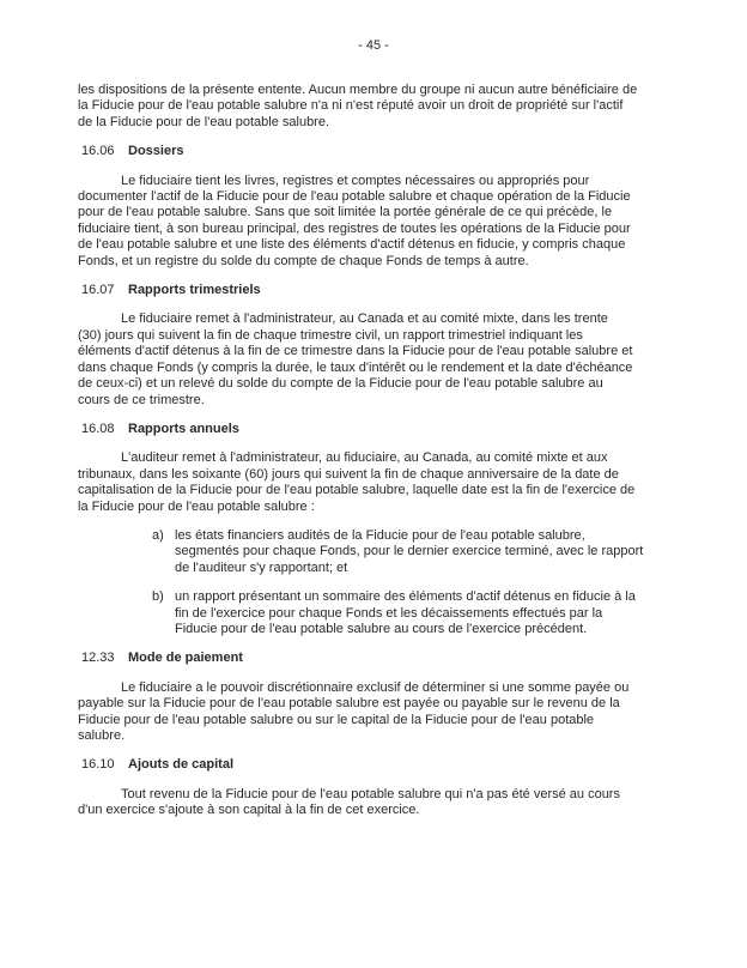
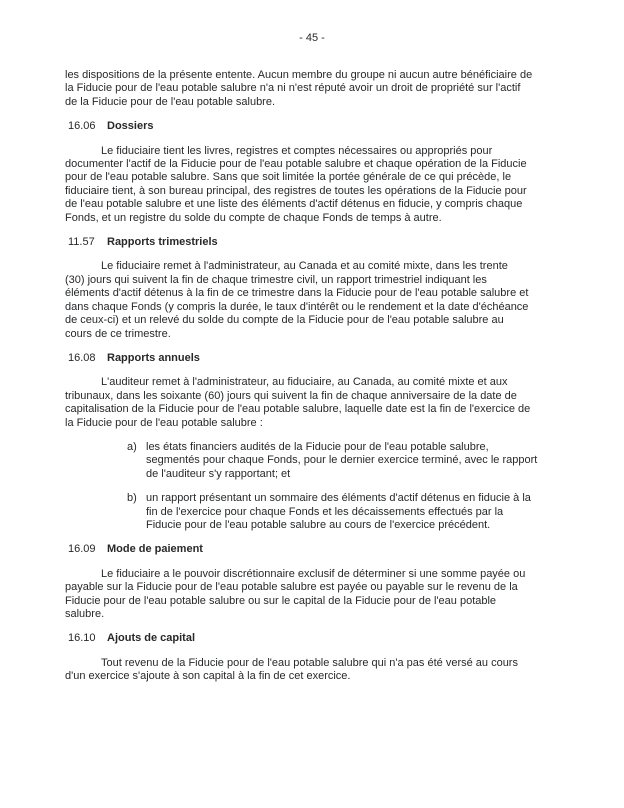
  - 45 -
  les dispositions de la présente entente. Aucun membre du groupe ni aucun autre bénéficiaire de
  la Fiducie pour de l'eau potable salubre n'a ni n'est réputé avoir un droit de propriété sur l'actif
  de la Fiducie pour de l'eau potable salubre.
  16.06
  Dossiers
  Le fiduciaire tient les livres, registres et comptes nécessaires ou appropriés pour
  documenter l'actif de la Fiducie pour de l'eau potable salubre et chaque opération de la Fiducie
  pour de l'eau potable salubre. Sans que soit limitée la portée générale de ce qui précède, le
  fiduciaire tient, à son bureau principal, des registres de toutes les opérations de la Fiducie pour
  de l'eau potable salubre et une liste des éléments d'actif détenus en fiducie, y compris chaque
  Fonds, et un registre du solde du compte de chaque Fonds de temps à autre.
- 16.07
+ 11.57
  Rapports trimestriels
  Le fiduciaire remet à l'administrateur, au Canada et au comité mixte, dans les trente
  (30) jours qui suivent la fin de chaque trimestre civil, un rapport trimestriel indiquant les
  éléments d'actif détenus à la fin de ce trimestre dans la Fiducie pour de l'eau potable salubre et
  dans chaque Fonds (y compris la durée, le taux d'intérêt ou le rendement et la date d'échéance
  de ceux-ci) et un relevé du solde du compte de la Fiducie pour de l'eau potable salubre au
  cours de ce trimestre.
  16.08
  Rapports annuels
  L'auditeur remet à l'administrateur, au fiduciaire, au Canada, au comité mixte et aux
  tribunaux, dans les soixante (60) jours qui suivent la fin de chaque anniversaire de la date de
  capitalisation de la Fiducie pour de l'eau potable salubre, laquelle date est la fin de l'exercice de
  la Fiducie pour de l'eau potable salubre :
  a)
  les états financiers audités de la Fiducie pour de l'eau potable salubre,
  segmentés pour chaque Fonds, pour le dernier exercice terminé, avec le rapport
  de l'auditeur s'y rapportant; et
  b)
  un rapport présentant un sommaire des éléments d'actif détenus en fiducie à la
  fin de l'exercice pour chaque Fonds et les décaissements effectués par la
  Fiducie pour de l'eau potable salubre au cours de l'exercice précédent.
- 12.33
+ 16.09
  Mode de paiement
  Le fiduciaire a le pouvoir discrétionnaire exclusif de déterminer si une somme payée ou
  payable sur la Fiducie pour de l'eau potable salubre est payée ou payable sur le revenu de la
  Fiducie pour de l'eau potable salubre ou sur le capital de la Fiducie pour de l'eau potable
  salubre.
  16.10
  Ajouts de capital
  Tout revenu de la Fiducie pour de l'eau potable salubre qui n'a pas été versé au cours
  d'un exercice s'ajoute à son capital à la fin de cet exercice.
